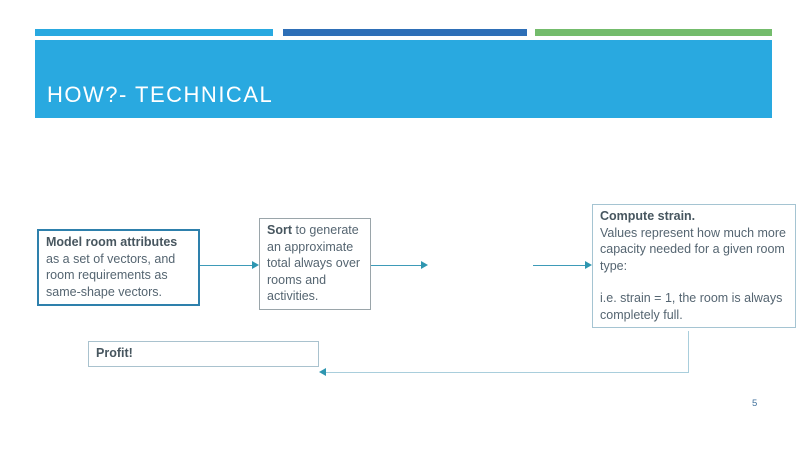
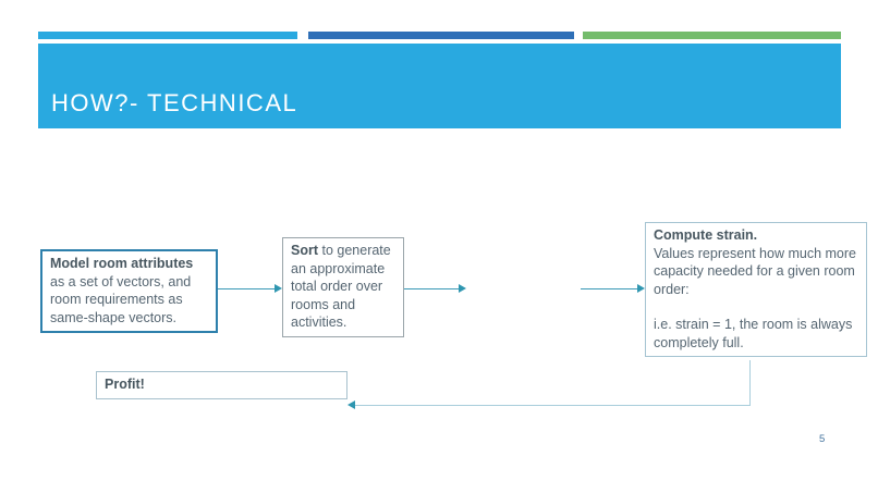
  HOW?- TECHNICAL
  Model room attributes as a set of vectors, and room requirements as same-shape vectors.
- Sort to generate an approximate total always over rooms and activities.
+ Sort to generate an approximate total order over rooms and activities.
  Compute strain.
- Values represent how much more capacity needed for a given room type:
+ Values represent how much more capacity needed for a given room order:
  i.e. strain = 1, the room is always completely full.
  Profit!
  5
